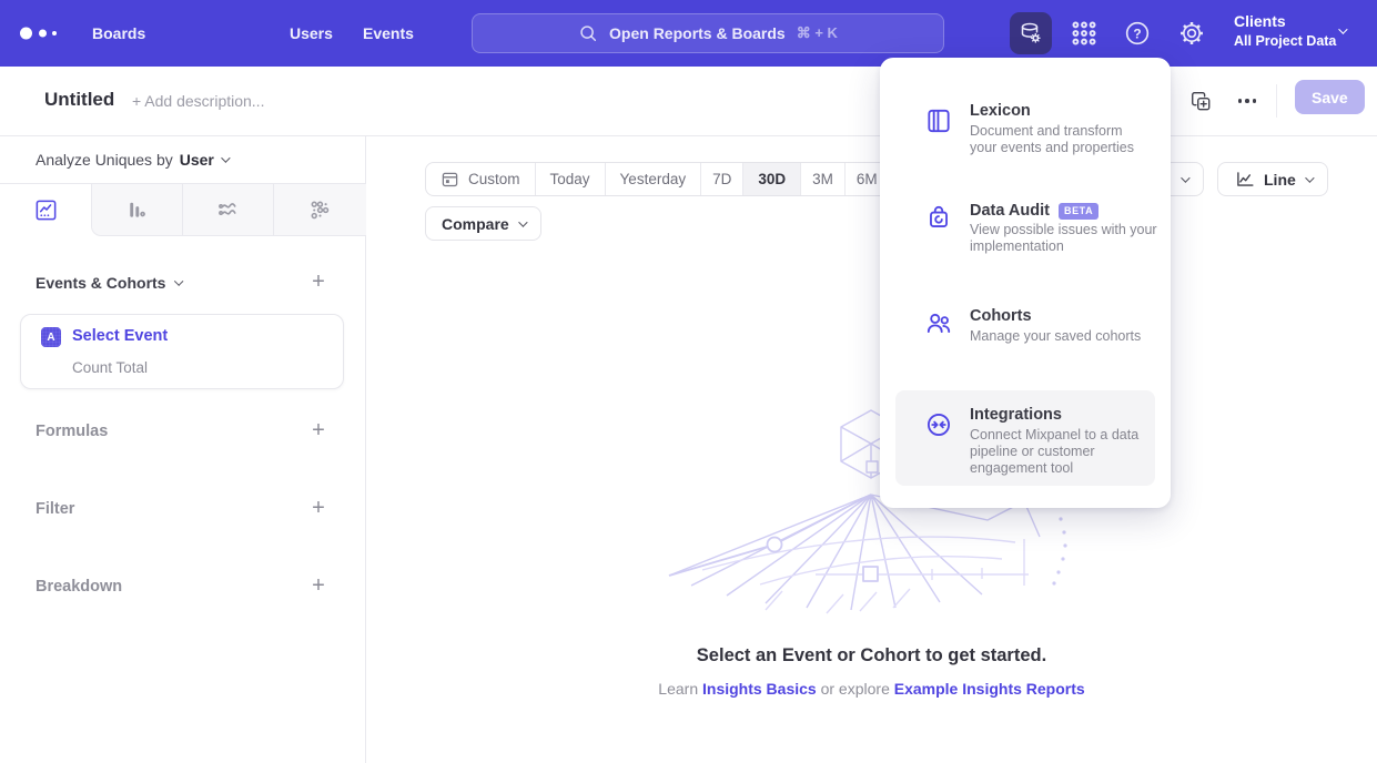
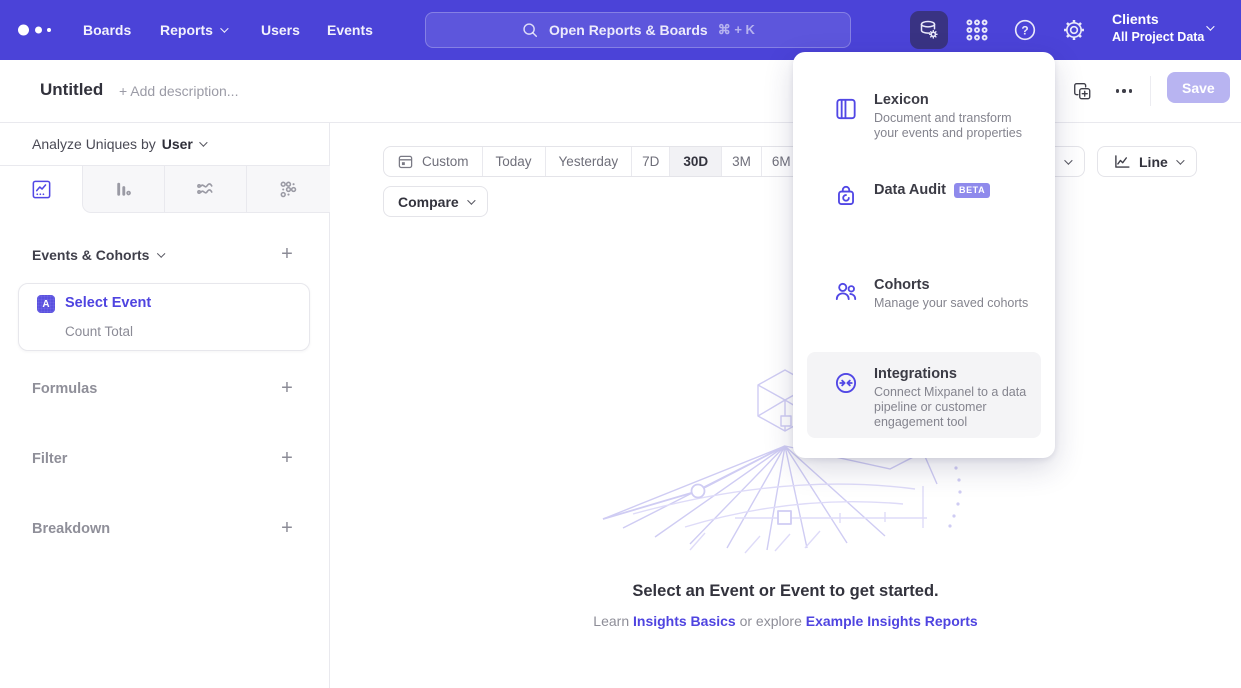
  Boards
+ Reports
  Users
  Events
  Open Reports & Boards
  ⌘ + K
  ?
  Clients
  All Project Data
  Untitled
  + Add description...
  Save
  Analyze Uniques by
  User
  Events & Cohorts
  +
  A
  Select Event
  Count Total
  Formulas
  +
  Filter
  +
  Breakdown
  +
  Custom
  Today
  Yesterday
  7D
  30D
  3M
  6M
  Compare
  Line
- Select an Event or Cohort to get started.
+ Select an Event or Event to get started.
  Learn Insights Basics or explore Example Insights Reports
  Lexicon
  Document and transform your events and properties
  Data Audit
  BETA
- View possible issues with your implementation
  Cohorts
  Manage your saved cohorts
  Integrations
  Connect Mixpanel to a data pipeline or customer engagement tool
